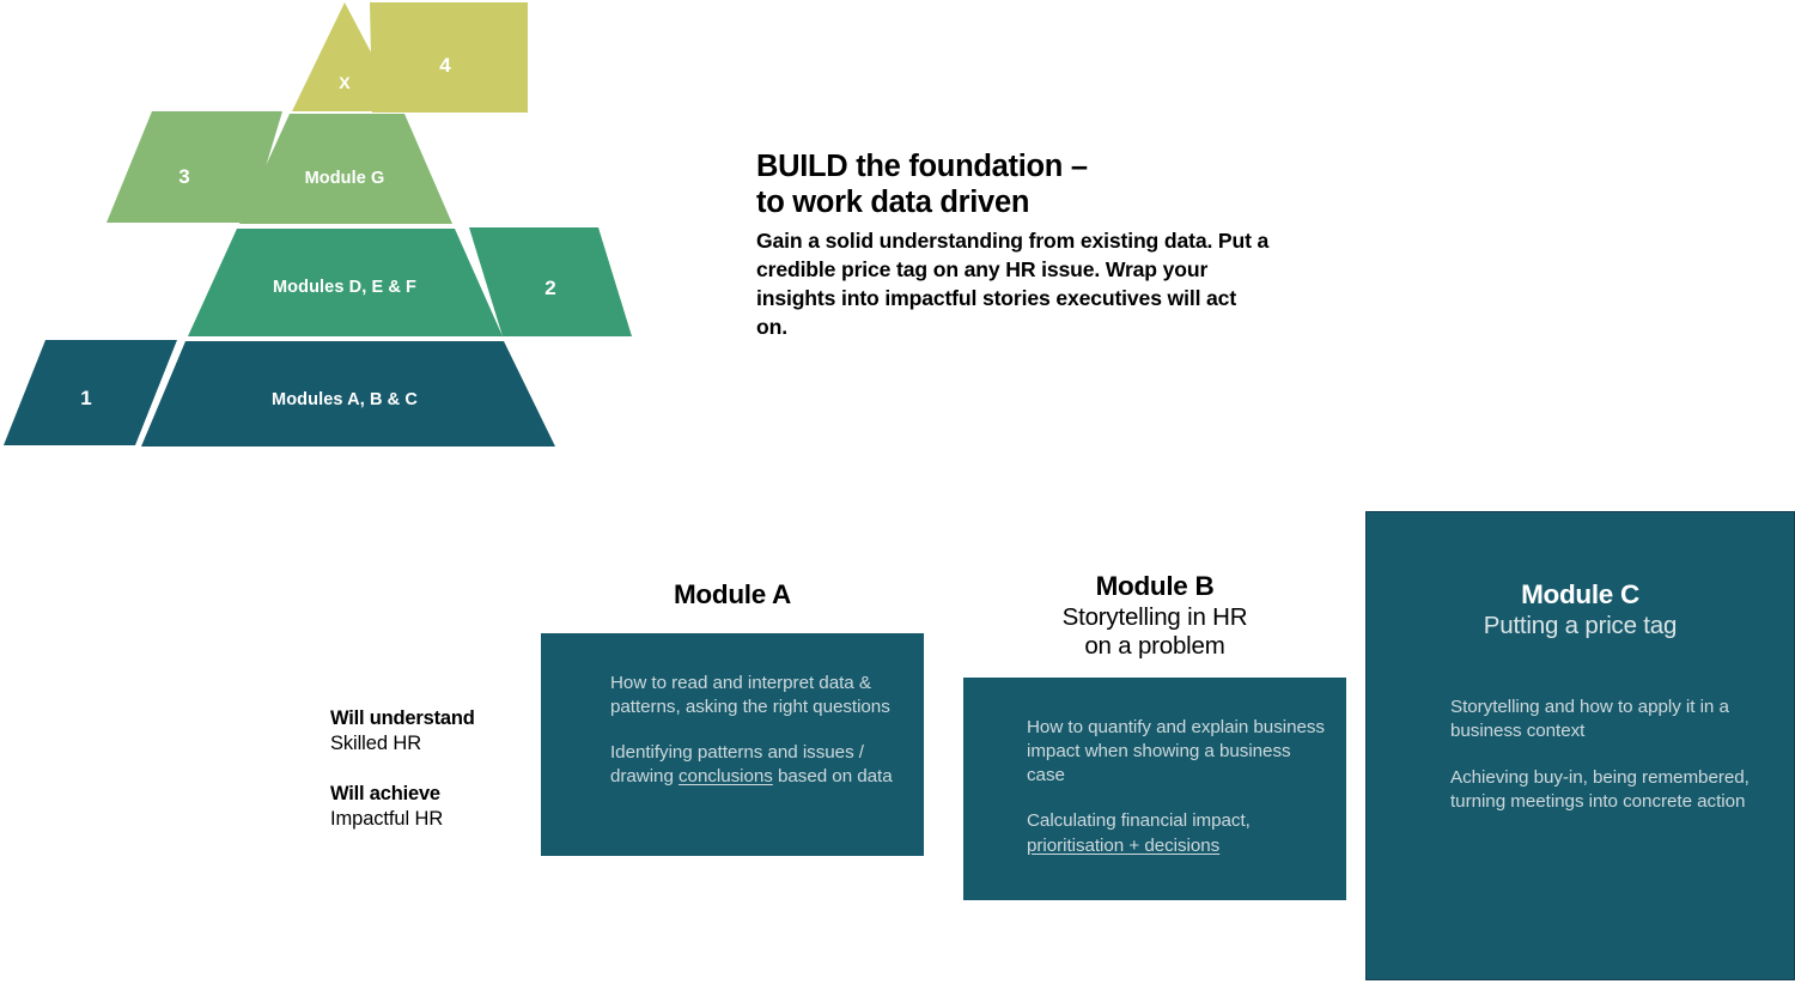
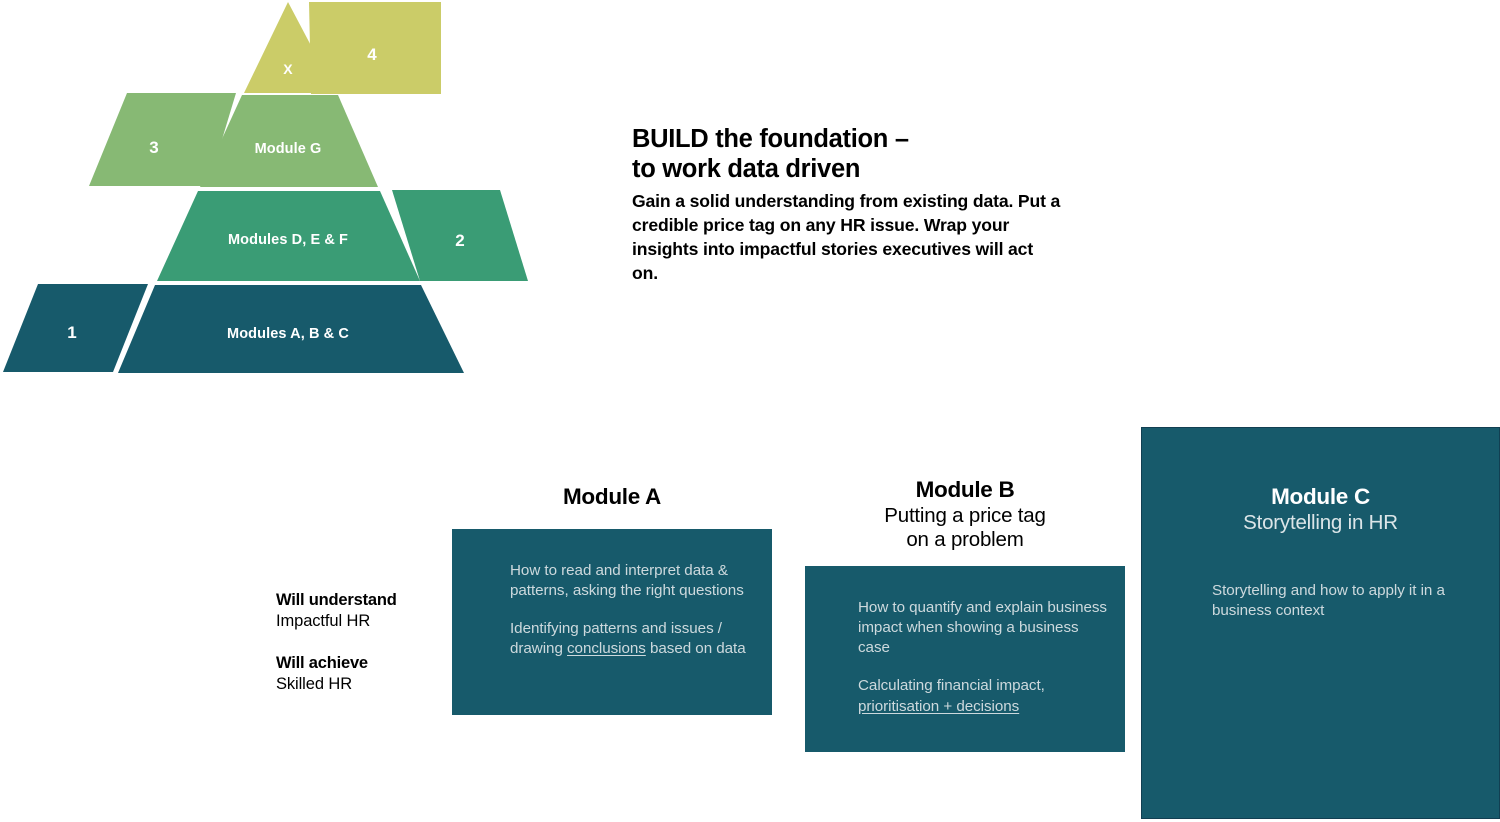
  Modules A, B & C
  Modules D, E & F
  Module G
  X
  1
  2
  3
  4
  BUILD the foundation –
  to work data driven
  Gain a solid understanding from existing data. Put a credible price tag on any HR issue. Wrap your insights into impactful stories executives will act on.
  Will understand
- Skilled HR
+ Impactful HR
  Will achieve
- Impactful HR
+ Skilled HR
  Module A
  How to read and interpret data & patterns, asking the right questions
  Identifying patterns and issues / drawing conclusions based on data
  Module B
- Storytelling in HR
+ Putting a price tag
  on a problem
  How to quantify and explain business impact when showing a business case
  Calculating financial impact, prioritisation + decisions
  Module C
- Putting a price tag
+ Storytelling in HR
  Storytelling and how to apply it in a business context
- Achieving buy-in, being remembered, turning meetings into concrete action
